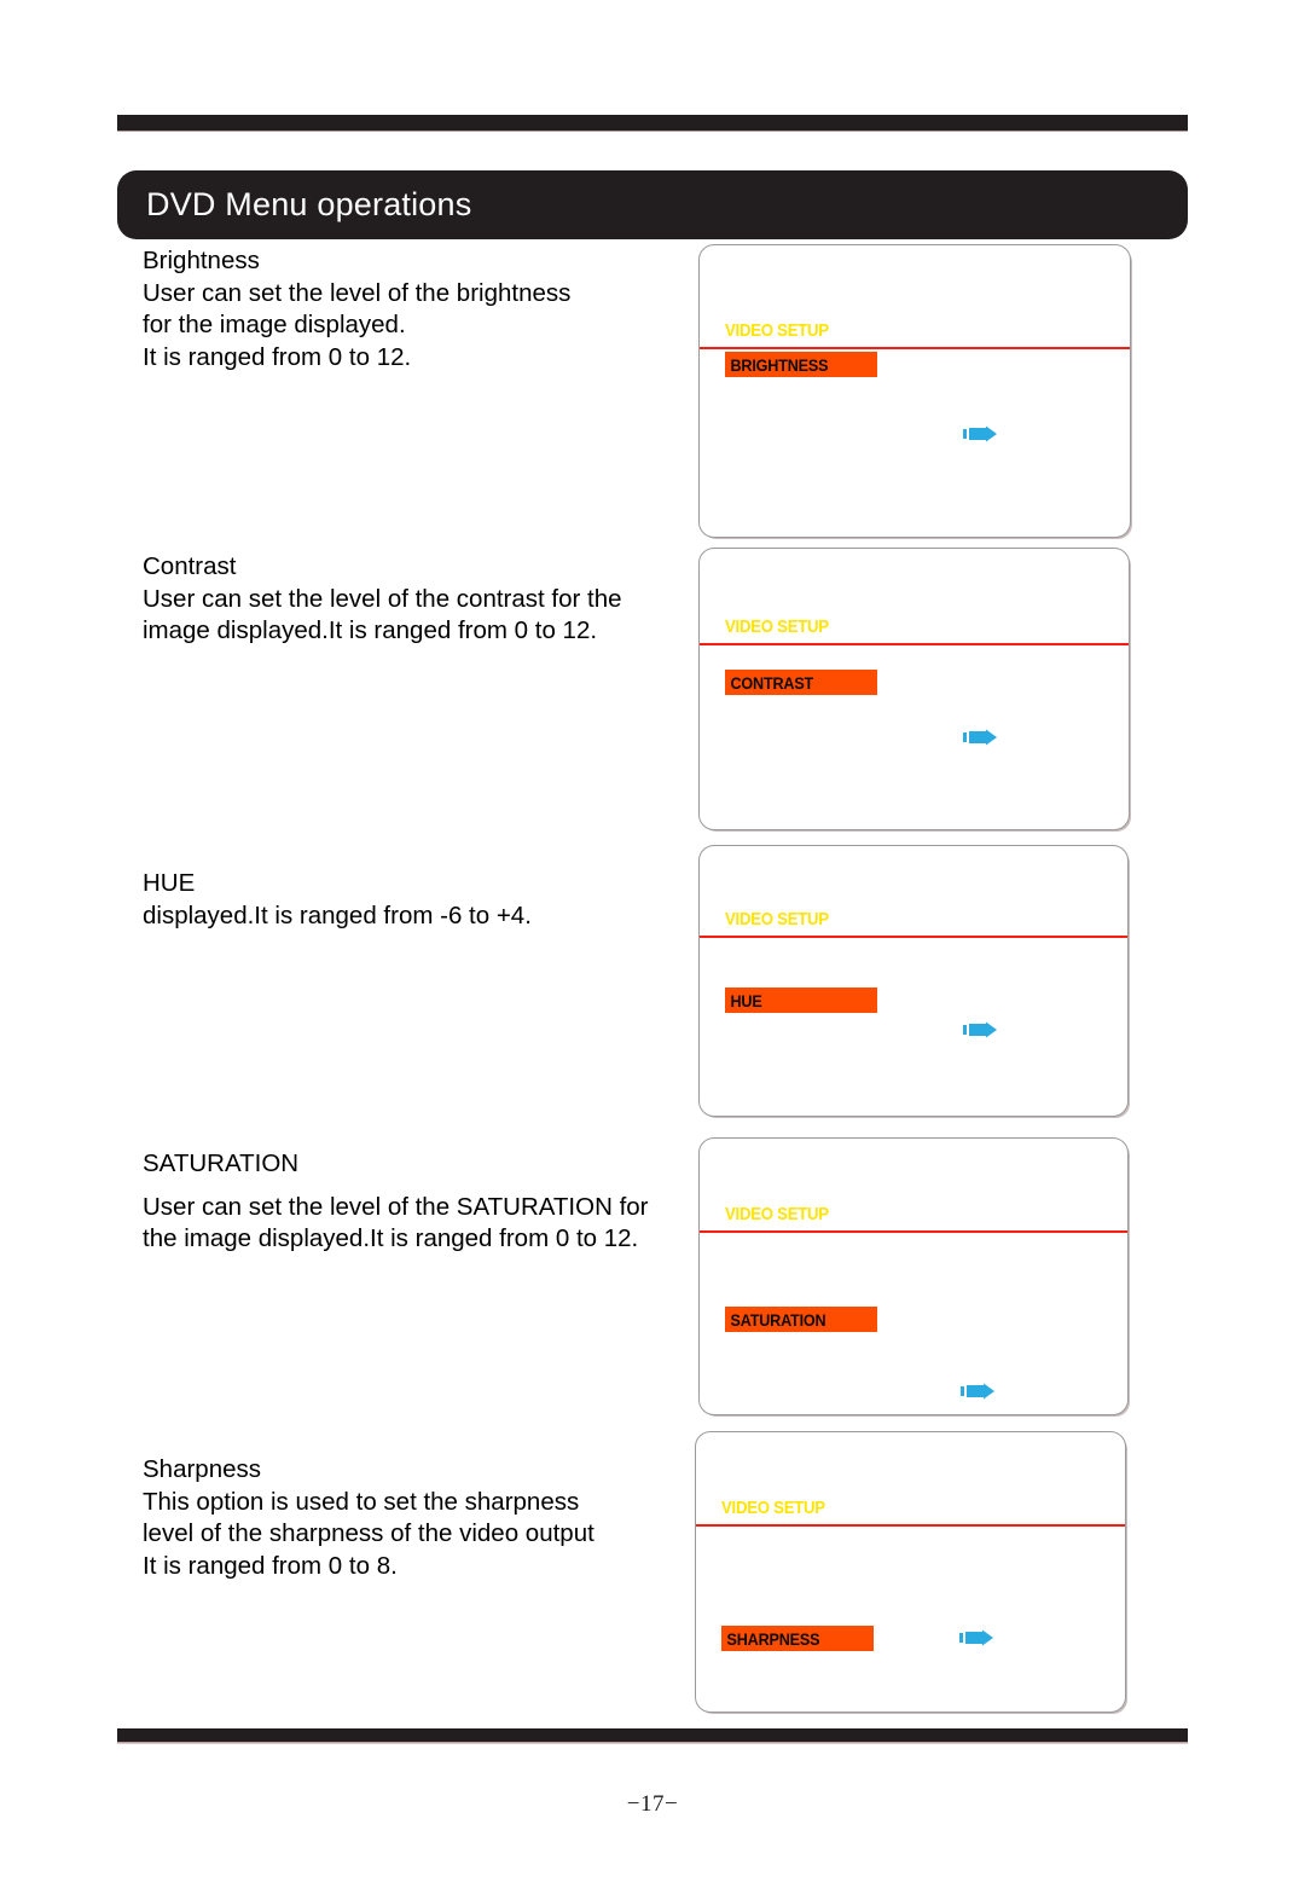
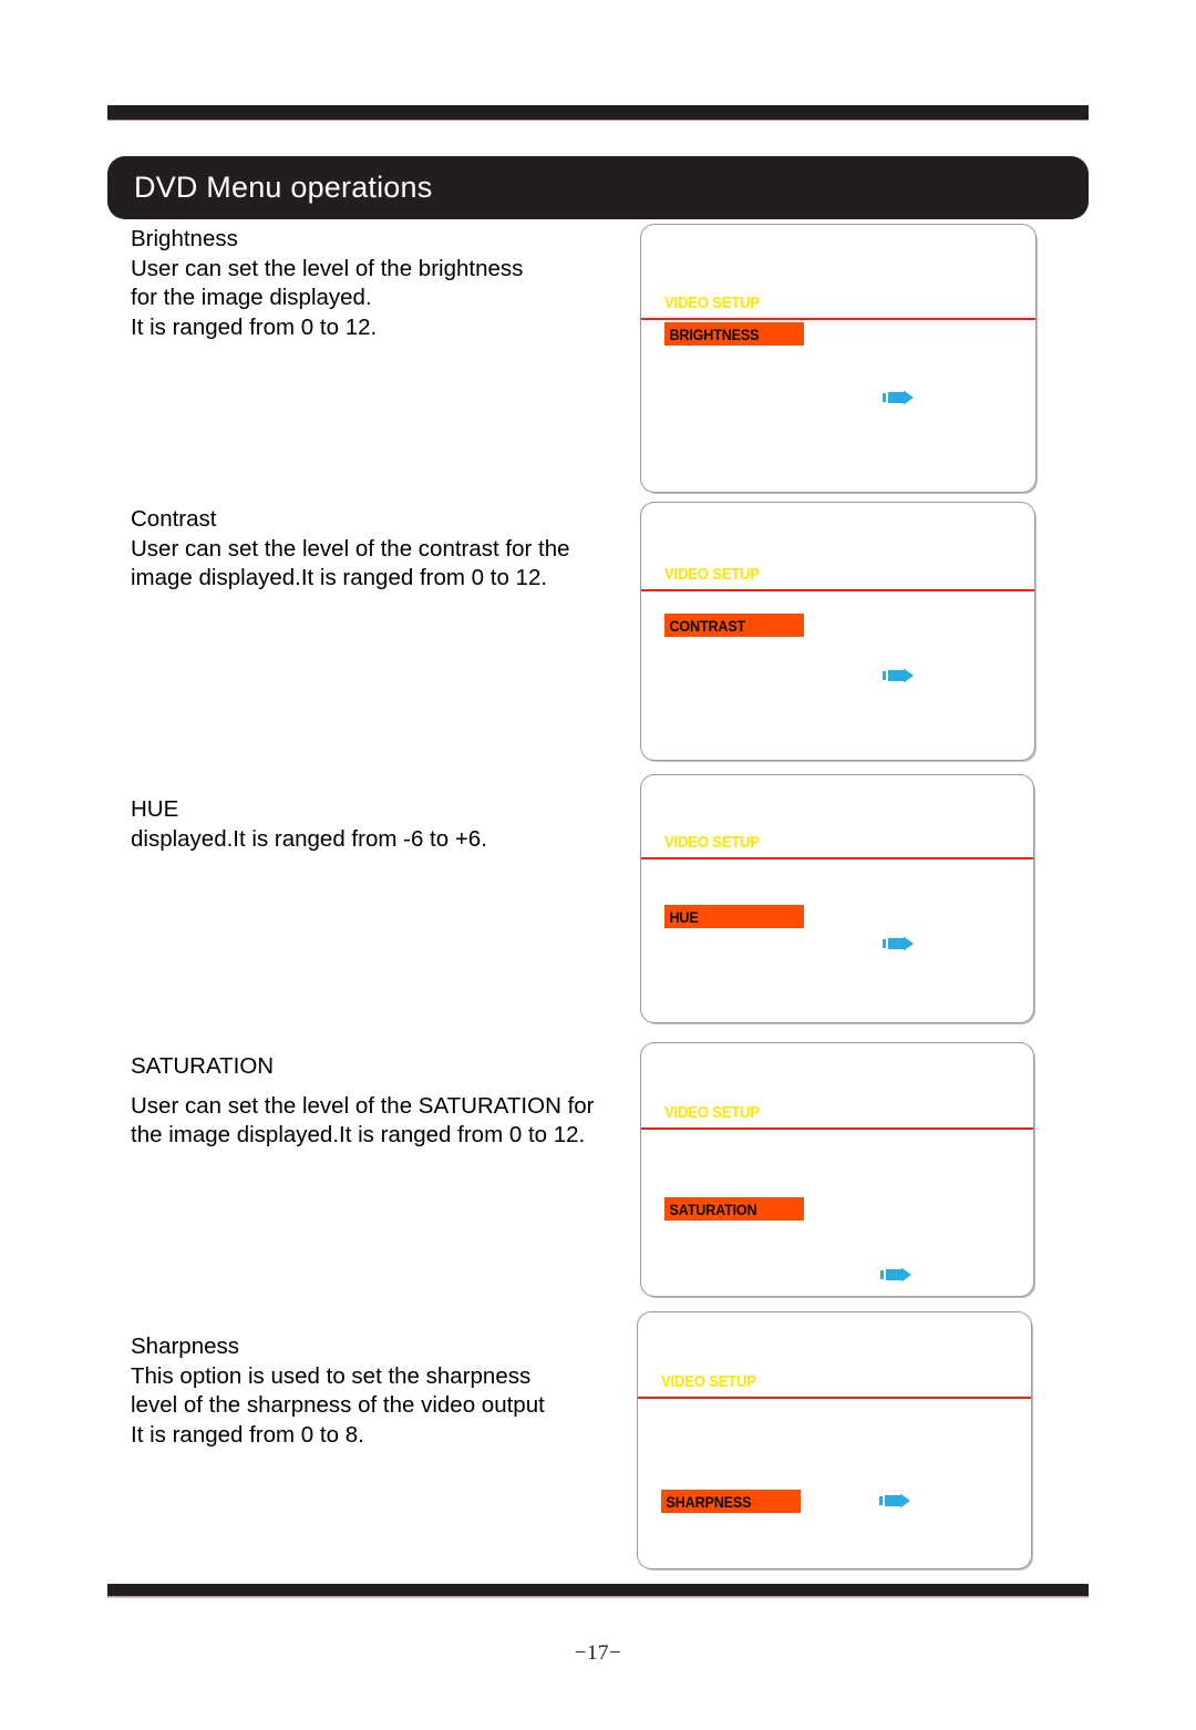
  DVD Menu operations
  Brightness
  User can set the level of the brightness
  for the image displayed.
  It is ranged from 0 to 12.
  VIDEO SETUP
  BRIGHTNESS
  Contrast
  User can set the level of the contrast for the
  image displayed.It is ranged from 0 to 12.
  VIDEO SETUP
  CONTRAST
  HUE
- displayed.It is ranged from -6 to +4.
+ displayed.It is ranged from -6 to +6.
  VIDEO SETUP
  HUE
  SATURATION
  User can set the level of the SATURATION for
  the image displayed.It is ranged from 0 to 12.
  VIDEO SETUP
  SATURATION
  Sharpness
  This option is used to set the sharpness
  level of the sharpness of the video output
  It is ranged from 0 to 8.
  VIDEO SETUP
  SHARPNESS
  −17−
